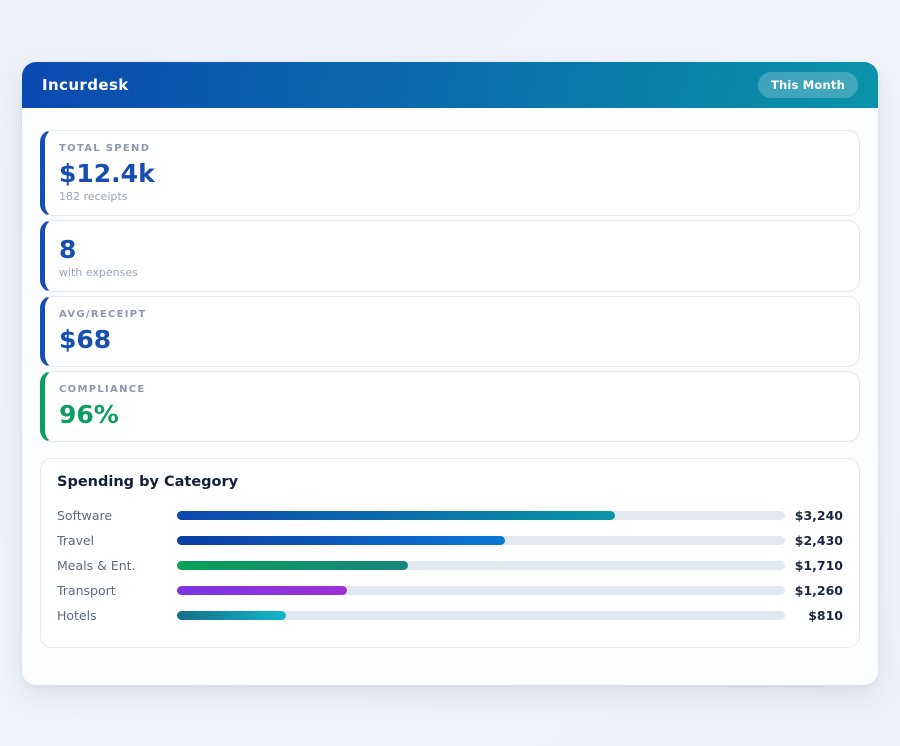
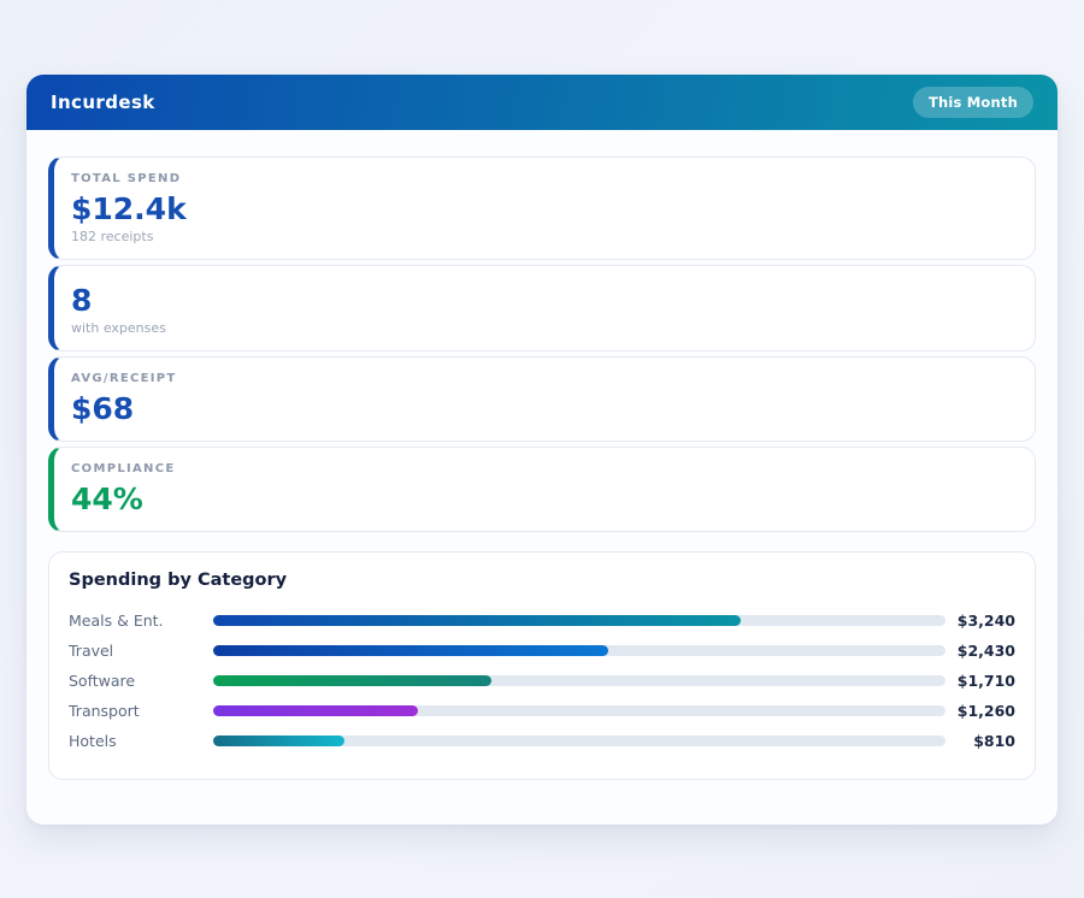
  Incurdesk
  This Month
  TOTAL SPEND
  $12.4k
  182 receipts
  8
  with expenses
  AVG/RECEIPT
  $68
  COMPLIANCE
- 96%
+ 44%
  Spending by Category
- Software
+ Meals & Ent.
  $3,240
  Travel
  $2,430
- Meals & Ent.
+ Software
  $1,710
  Transport
  $1,260
  Hotels
  $810
